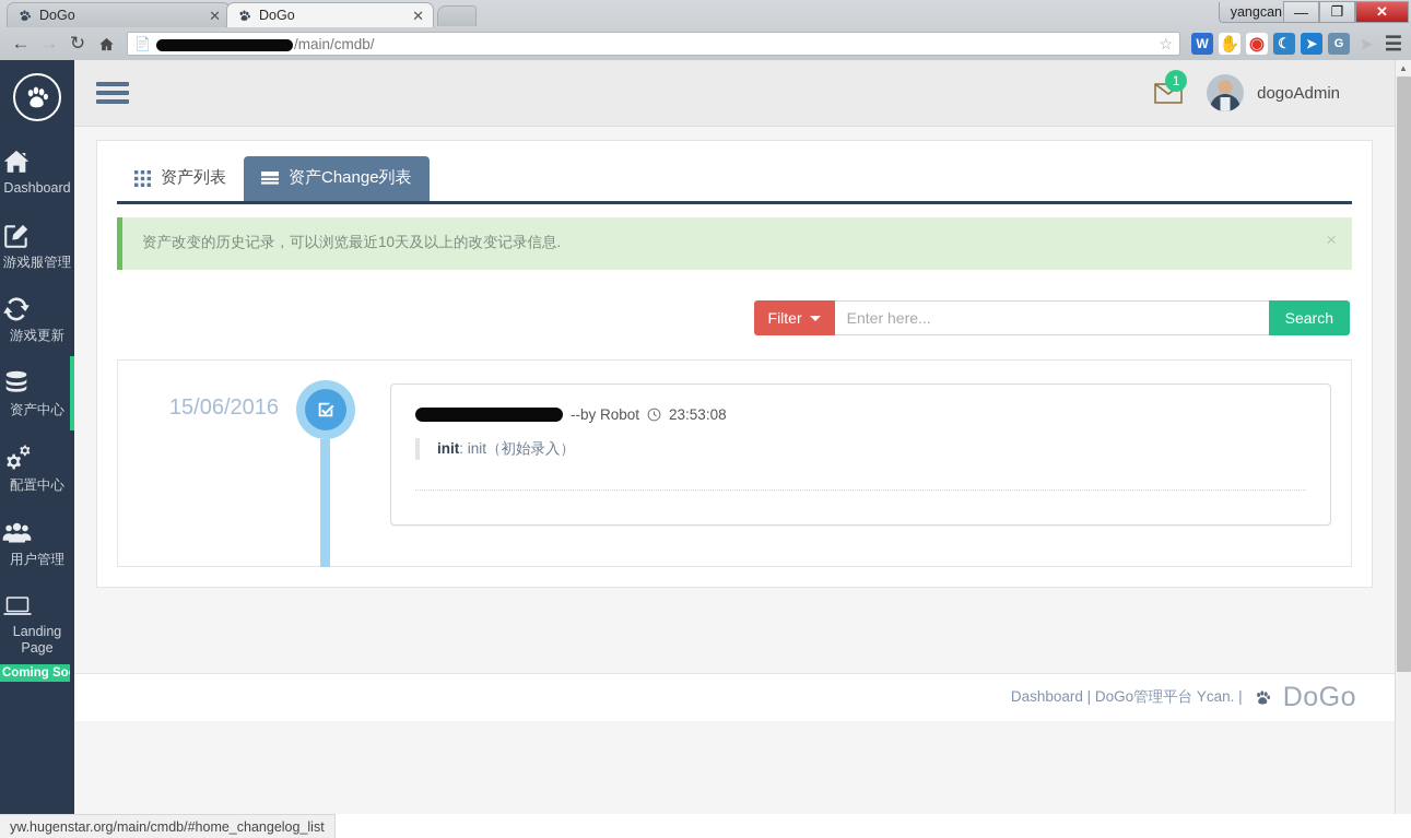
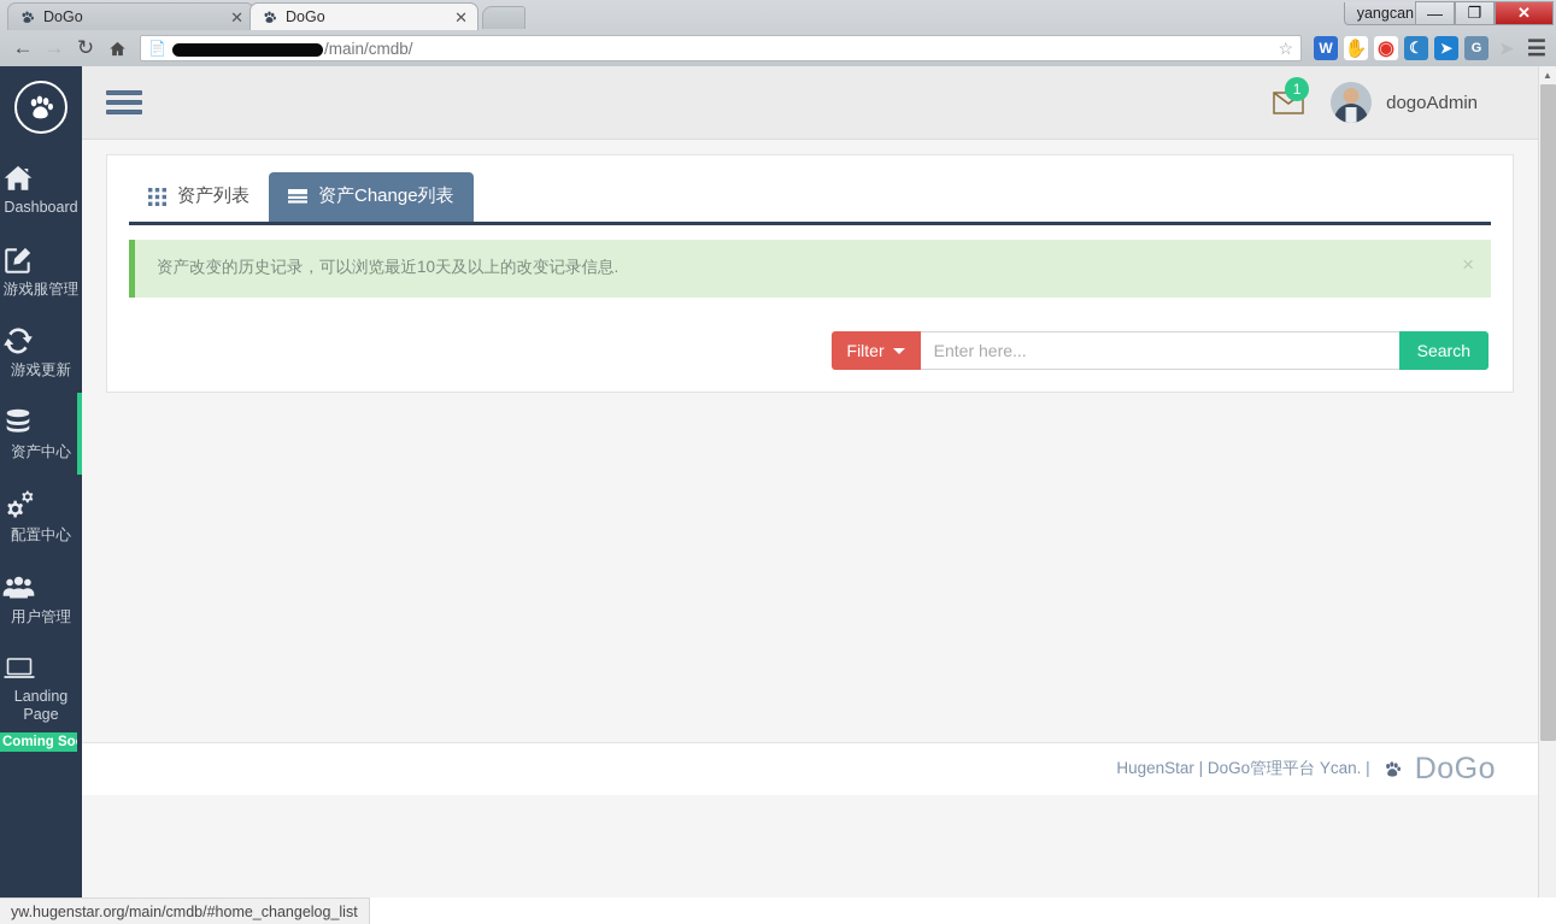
  DoGo
  ✕
  DoGo
  ✕
  yangcan
  —
  ❐
  ✕
  ←
  →
  ↻
  📄
  /main/cmdb/
  ☆
  W
  ✋
  ◉
  ☾
  ➤
  G
  ☰
  Dashboard
  游戏服管理
  游戏更新
  资产中心
  配置中心
  用户管理
  Landing Page
  Coming So
  1
  dogoAdmin
  资产列表
  资产Change列表
  资产改变的历史记录，可以浏览最近10天及以上的改变记录信息.
  ×
  Filter
  Enter here...
  Search
- 15/06/2016
- --by Robot
- 23:53:08
- init: init（初始录入）
- Dashboard | DoGo管理平台 Ycan. |
+ HugenStar | DoGo管理平台 Ycan. |
  DoGo
  ▲
  yw.hugenstar.org/main/cmdb/#home_changelog_list
